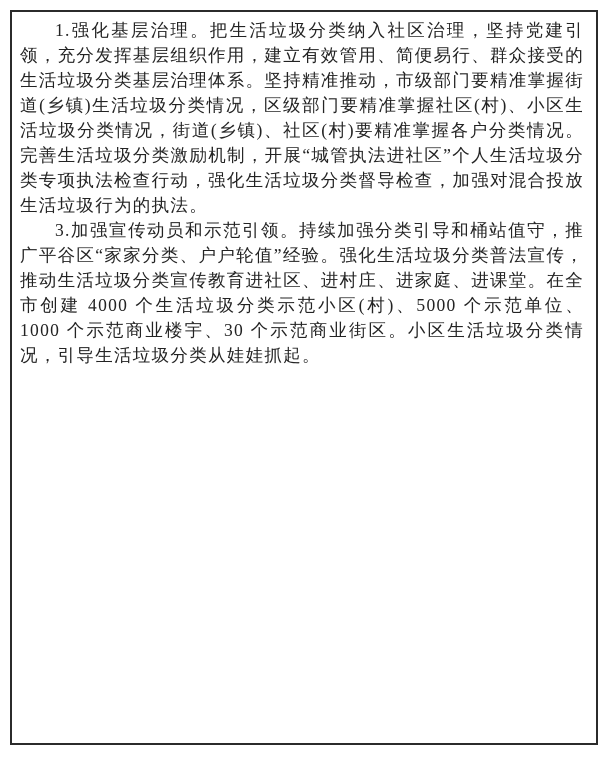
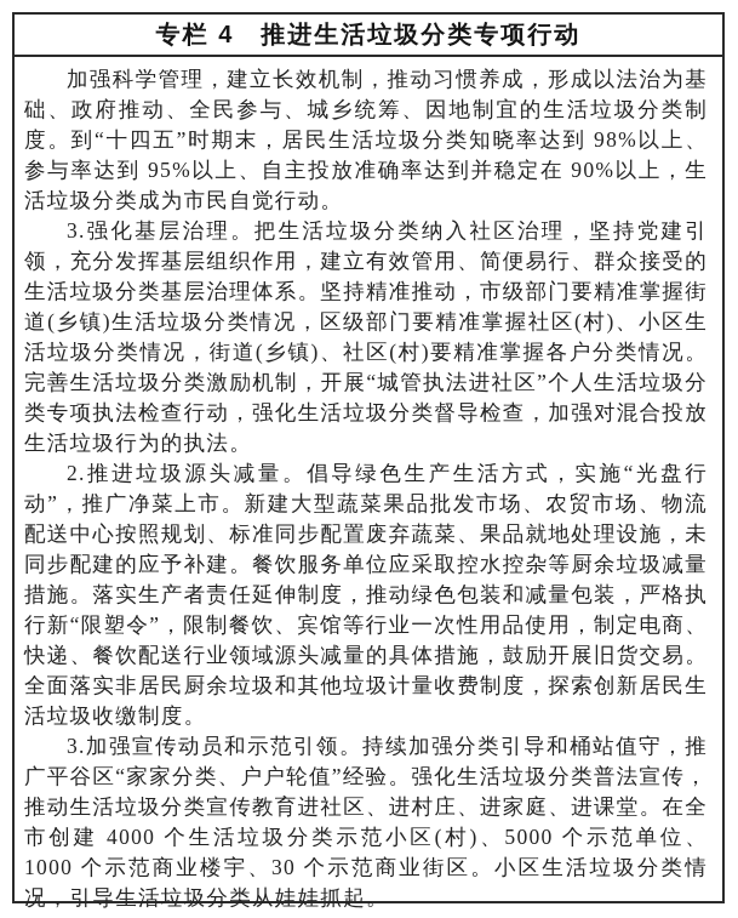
+ 专栏 4 推进生活垃圾分类专项行动
+ 加强科学管理，建立长效机制，推动习惯养成，形成以法治为基础、政府推动、全民参与、城乡统筹、因地制宜的生活垃圾分类制度。到“十四五”时期末，居民生活垃圾分类知晓率达到 98%以上、参与率达到 95%以上、自主投放准确率达到并稳定在 90%以上，生活垃圾分类成为市民自觉行动。
- 1.强化基层治理。把生活垃圾分类纳入社区治理，坚持党建引领，充分发挥基层组织作用，建立有效管用、简便易行、群众接受的生活垃圾分类基层治理体系。坚持精准推动，市级部门要精准掌握街道(乡镇)生活垃圾分类情况，区级部门要精准掌握社区(村)、小区生活垃圾分类情况，街道(乡镇)、社区(村)要精准掌握各户分类情况。完善生活垃圾分类激励机制，开展“城管执法进社区”个人生活垃圾分类专项执法检查行动，强化生活垃圾分类督导检查，加强对混合投放生活垃圾行为的执法。
+ 3.强化基层治理。把生活垃圾分类纳入社区治理，坚持党建引领，充分发挥基层组织作用，建立有效管用、简便易行、群众接受的生活垃圾分类基层治理体系。坚持精准推动，市级部门要精准掌握街道(乡镇)生活垃圾分类情况，区级部门要精准掌握社区(村)、小区生活垃圾分类情况，街道(乡镇)、社区(村)要精准掌握各户分类情况。完善生活垃圾分类激励机制，开展“城管执法进社区”个人生活垃圾分类专项执法检查行动，强化生活垃圾分类督导检查，加强对混合投放生活垃圾行为的执法。
+ 2.推进垃圾源头减量。倡导绿色生产生活方式，实施“光盘行动”，推广净菜上市。新建大型蔬菜果品批发市场、农贸市场、物流配送中心按照规划、标准同步配置废弃蔬菜、果品就地处理设施，未同步配建的应予补建。餐饮服务单位应采取控水控杂等厨余垃圾减量措施。落实生产者责任延伸制度，推动绿色包装和减量包装，严格执行新“限塑令”，限制餐饮、宾馆等行业一次性用品使用，制定电商、快递、餐饮配送行业领域源头减量的具体措施，鼓励开展旧货交易。全面落实非居民厨余垃圾和其他垃圾计量收费制度，探索创新居民生活垃圾收缴制度。
  3.加强宣传动员和示范引领。持续加强分类引导和桶站值守，推广平谷区“家家分类、户户轮值”经验。强化生活垃圾分类普法宣传，推动生活垃圾分类宣传教育进社区、进村庄、进家庭、进课堂。在全市创建 4000 个生活垃圾分类示范小区(村)、5000 个示范单位、1000 个示范商业楼宇、30 个示范商业街区。小区生活垃圾分类情况，引导生活垃圾分类从娃娃抓起。
